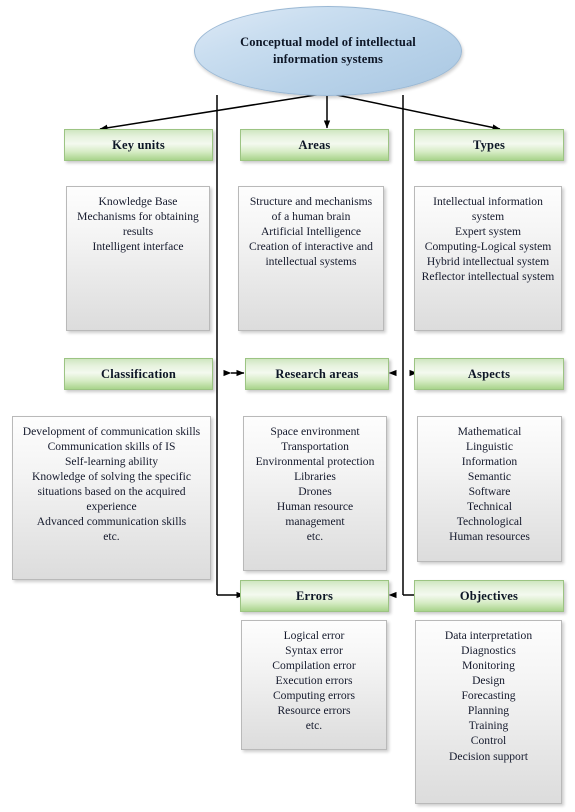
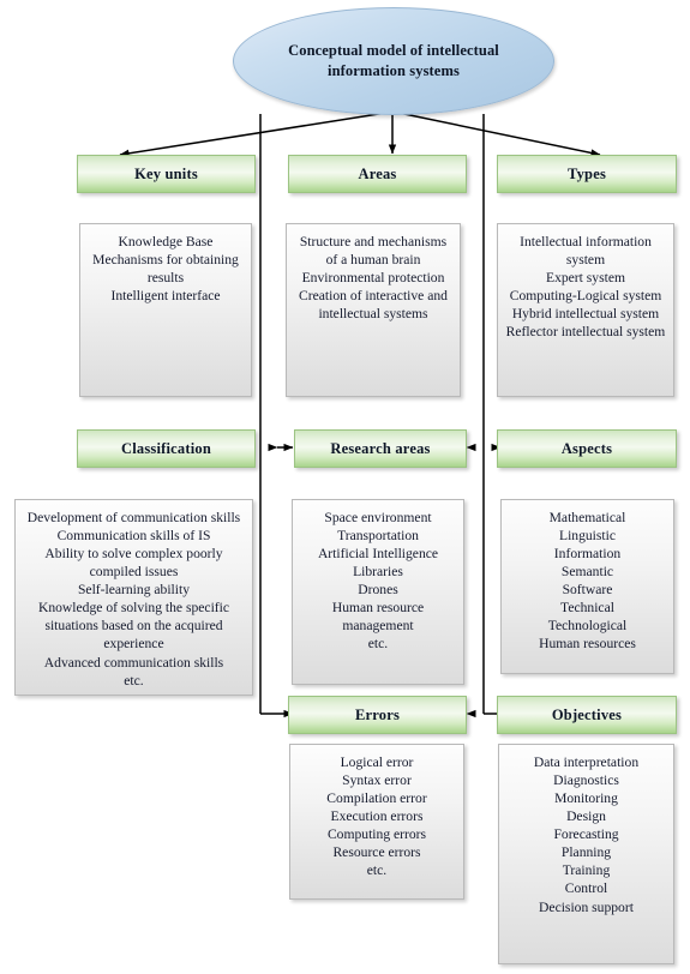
  Conceptual model of intellectual information systems
  Key units
  Areas
  Types
  Knowledge Base
  Mechanisms for obtaining results
  Intelligent interface
  Structure and mechanisms of a human brain
- Artificial Intelligence
+ Environmental protection
  Creation of interactive and intellectual systems
  Intellectual information system
  Expert system
  Computing-Logical system
  Hybrid intellectual system
  Reflector intellectual system
  Classification
  Research areas
  Aspects
  Development of communication skills
  Communication skills of IS
+ Ability to solve complex poorly compiled issues
  Self-learning ability
  Knowledge of solving the specific situations based on the acquired experience
  Advanced communication skills
  etc.
  Space environment
  Transportation
- Environmental protection
+ Artificial Intelligence
  Libraries
  Drones
  Human resource management
  etc.
  Mathematical
  Linguistic
  Information
  Semantic
  Software
  Technical
  Technological
  Human resources
  Errors
  Objectives
  Logical error
  Syntax error
  Compilation error
  Execution errors
  Computing errors
  Resource errors
  etc.
  Data interpretation
  Diagnostics
  Monitoring
  Design
  Forecasting
  Planning
  Training
  Control
  Decision support
